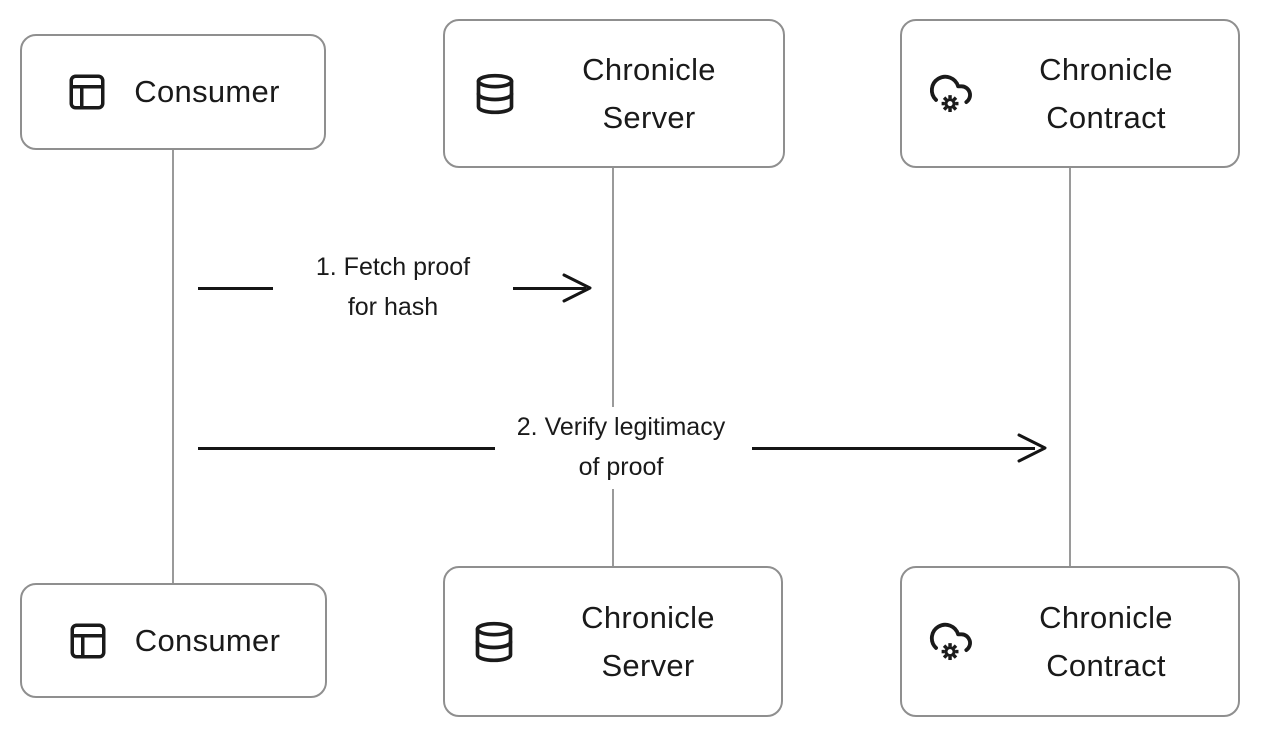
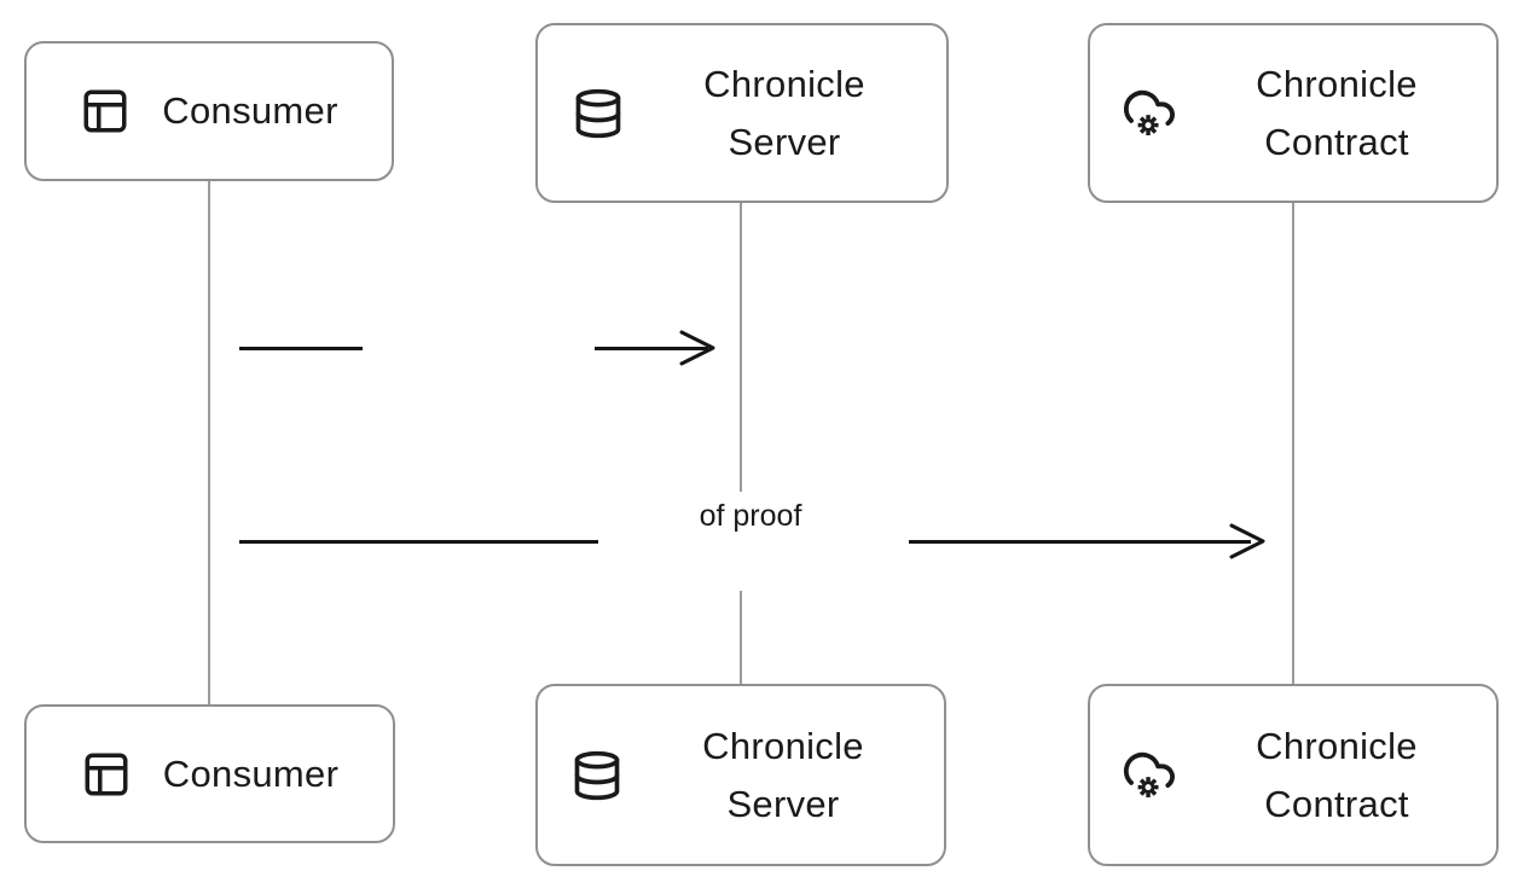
  Consumer
  Chronicle Server
  Chronicle Contract
- 1. Fetch proof
- for hash
- 2. Verify legitimacy
  of proof
  Consumer
  Chronicle Server
  Chronicle Contract
